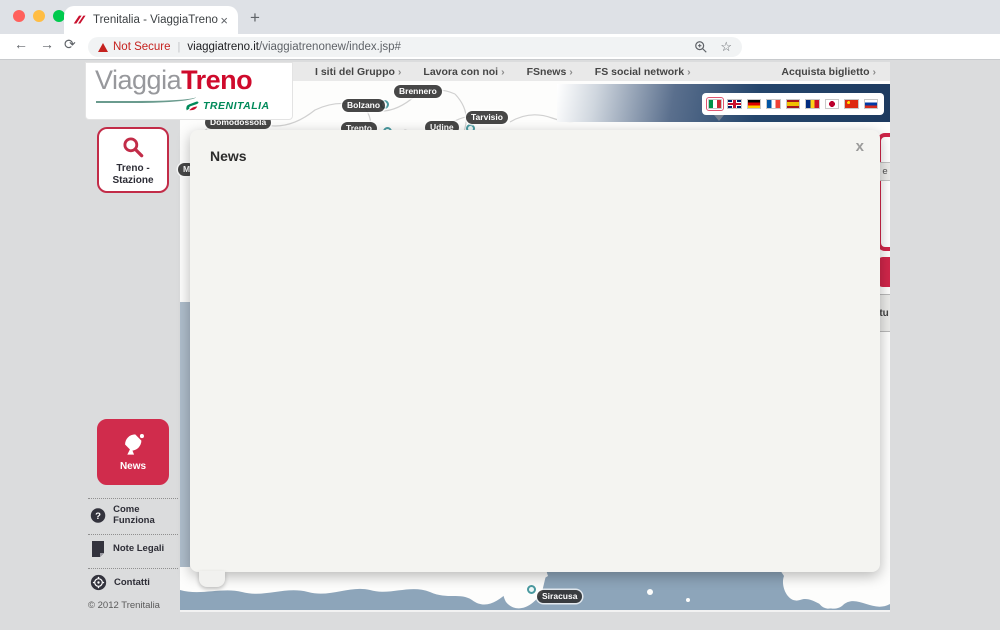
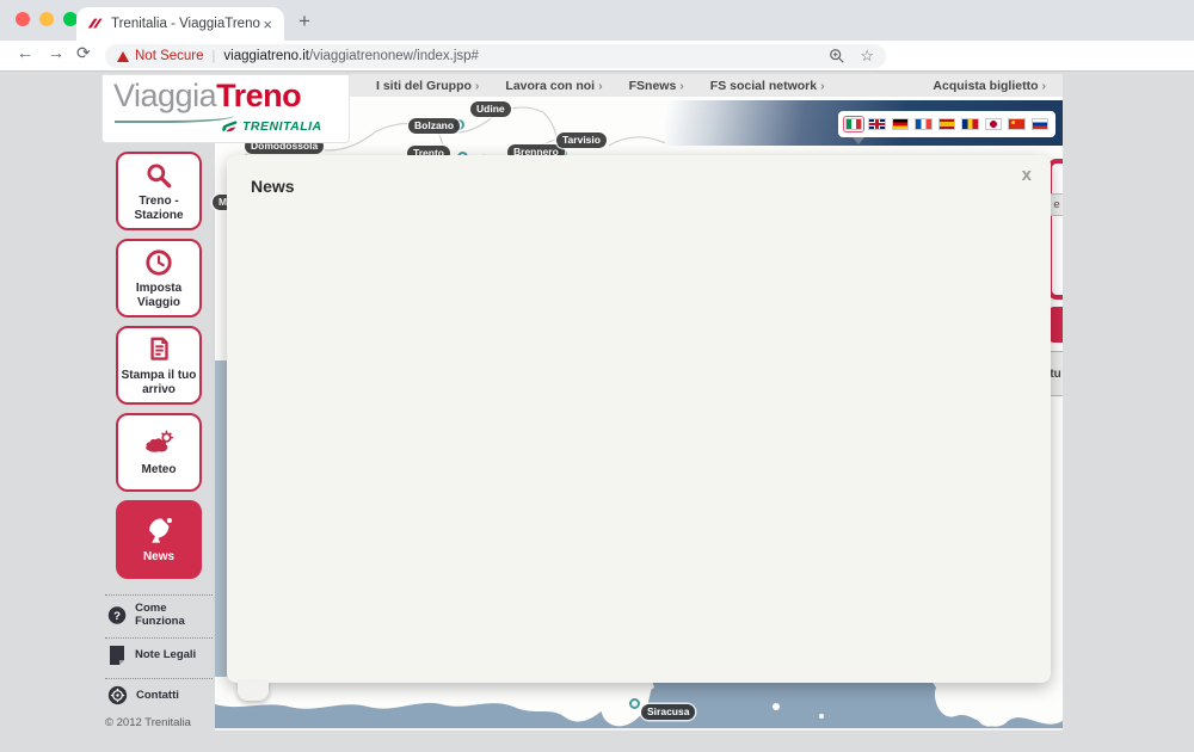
  Trenitalia - ViaggiaTreno
  ×
  +
  ←
  →
  ⟳
  Not Secure
  |
  viaggiatreno.it
  /viaggiatrenonew/index.jsp#
  ☆
  Domodossola
  Bolzano
- Brennero
+ Udine
  Trento
- Udine
+ Brennero
  Tarvisio
  M
  Siracusa
  e
  News
  x
  I siti del Gruppo ›
  Lavora con noi ›
  FSnews ›
  FS social network ›
  Acquista biglietto ›
  ViaggiaTreno
  TRENITALIA
  Treno - Stazione
+ Imposta Viaggio
+ Stampa il tuo arrivo
+ Meteo
  News
  ?
  Come Funziona
  Note Legali
  Contatti
  © 2012 Trenitalia
